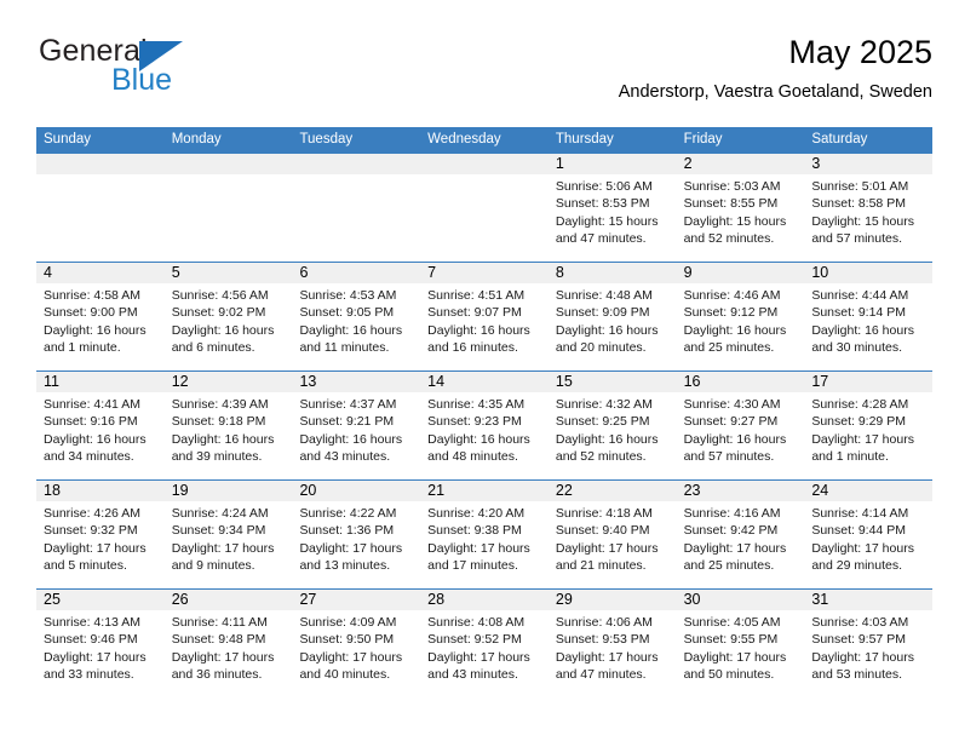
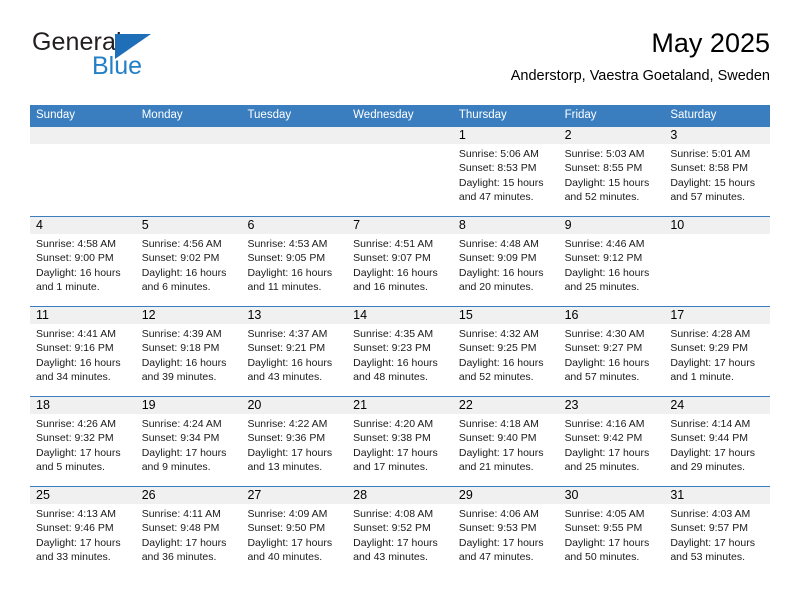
  General
  Blue
  May 2025
  Anderstorp, Vaestra Goetaland, Sweden
  Sunday
  Monday
  Tuesday
  Wednesday
  Thursday
  Friday
  Saturday
  1
  Sunrise: 5:06 AM
  Sunset: 8:53 PM
  Daylight: 15 hours and 47 minutes.
  2
  Sunrise: 5:03 AM
  Sunset: 8:55 PM
  Daylight: 15 hours and 52 minutes.
  3
  Sunrise: 5:01 AM
  Sunset: 8:58 PM
  Daylight: 15 hours and 57 minutes.
  4
  Sunrise: 4:58 AM
  Sunset: 9:00 PM
  Daylight: 16 hours and 1 minute.
  5
  Sunrise: 4:56 AM
  Sunset: 9:02 PM
  Daylight: 16 hours and 6 minutes.
  6
  Sunrise: 4:53 AM
  Sunset: 9:05 PM
  Daylight: 16 hours and 11 minutes.
  7
  Sunrise: 4:51 AM
  Sunset: 9:07 PM
  Daylight: 16 hours and 16 minutes.
  8
  Sunrise: 4:48 AM
  Sunset: 9:09 PM
  Daylight: 16 hours and 20 minutes.
  9
  Sunrise: 4:46 AM
  Sunset: 9:12 PM
  Daylight: 16 hours and 25 minutes.
  10
- Sunrise: 4:44 AM
- Sunset: 9:14 PM
- Daylight: 16 hours and 30 minutes.
  11
  Sunrise: 4:41 AM
  Sunset: 9:16 PM
  Daylight: 16 hours and 34 minutes.
  12
  Sunrise: 4:39 AM
  Sunset: 9:18 PM
  Daylight: 16 hours and 39 minutes.
  13
  Sunrise: 4:37 AM
  Sunset: 9:21 PM
  Daylight: 16 hours and 43 minutes.
  14
  Sunrise: 4:35 AM
  Sunset: 9:23 PM
  Daylight: 16 hours and 48 minutes.
  15
  Sunrise: 4:32 AM
  Sunset: 9:25 PM
  Daylight: 16 hours and 52 minutes.
  16
  Sunrise: 4:30 AM
  Sunset: 9:27 PM
  Daylight: 16 hours and 57 minutes.
  17
  Sunrise: 4:28 AM
  Sunset: 9:29 PM
  Daylight: 17 hours and 1 minute.
  18
  Sunrise: 4:26 AM
  Sunset: 9:32 PM
  Daylight: 17 hours and 5 minutes.
  19
  Sunrise: 4:24 AM
  Sunset: 9:34 PM
  Daylight: 17 hours and 9 minutes.
  20
  Sunrise: 4:22 AM
- Sunset: 1:36 PM
+ Sunset: 9:36 PM
  Daylight: 17 hours and 13 minutes.
  21
  Sunrise: 4:20 AM
  Sunset: 9:38 PM
  Daylight: 17 hours and 17 minutes.
  22
  Sunrise: 4:18 AM
  Sunset: 9:40 PM
  Daylight: 17 hours and 21 minutes.
  23
  Sunrise: 4:16 AM
  Sunset: 9:42 PM
  Daylight: 17 hours and 25 minutes.
  24
  Sunrise: 4:14 AM
  Sunset: 9:44 PM
  Daylight: 17 hours and 29 minutes.
  25
  Sunrise: 4:13 AM
  Sunset: 9:46 PM
  Daylight: 17 hours and 33 minutes.
  26
  Sunrise: 4:11 AM
  Sunset: 9:48 PM
  Daylight: 17 hours and 36 minutes.
  27
  Sunrise: 4:09 AM
  Sunset: 9:50 PM
  Daylight: 17 hours and 40 minutes.
  28
  Sunrise: 4:08 AM
  Sunset: 9:52 PM
  Daylight: 17 hours and 43 minutes.
  29
  Sunrise: 4:06 AM
  Sunset: 9:53 PM
  Daylight: 17 hours and 47 minutes.
  30
  Sunrise: 4:05 AM
  Sunset: 9:55 PM
  Daylight: 17 hours and 50 minutes.
  31
  Sunrise: 4:03 AM
  Sunset: 9:57 PM
  Daylight: 17 hours and 53 minutes.
